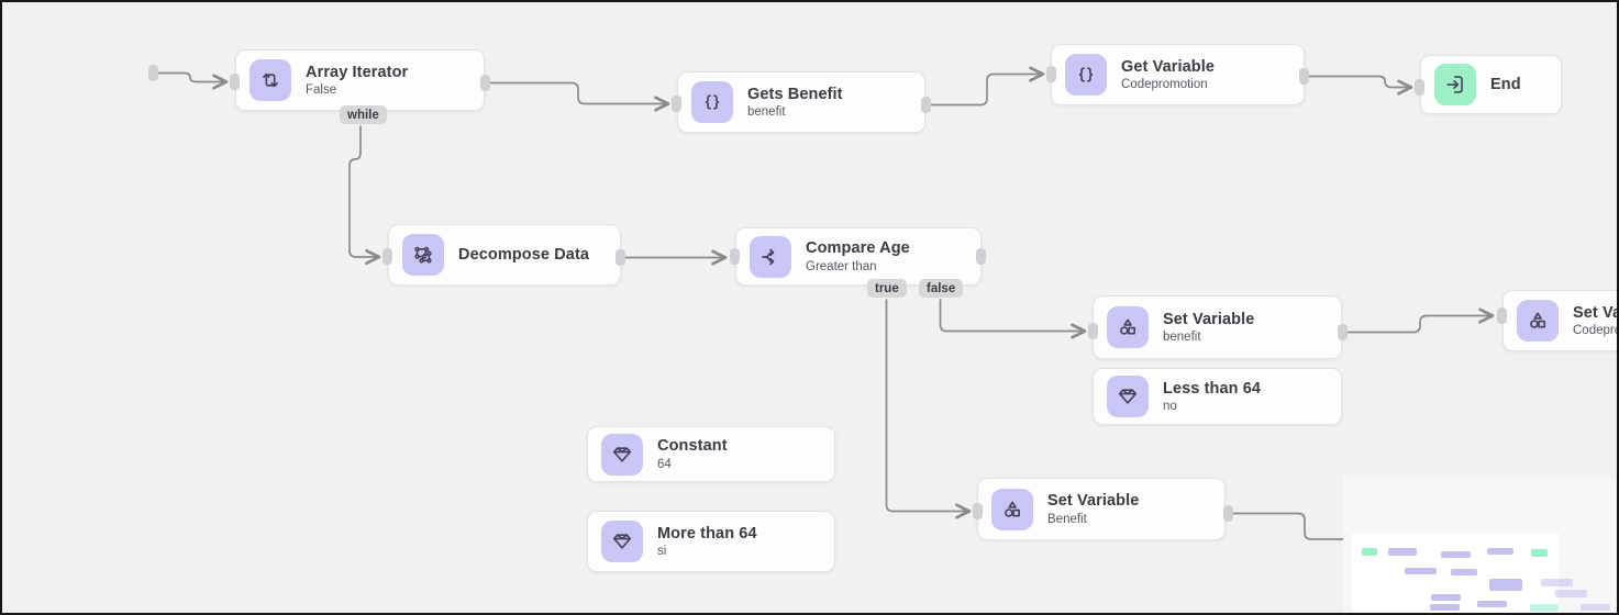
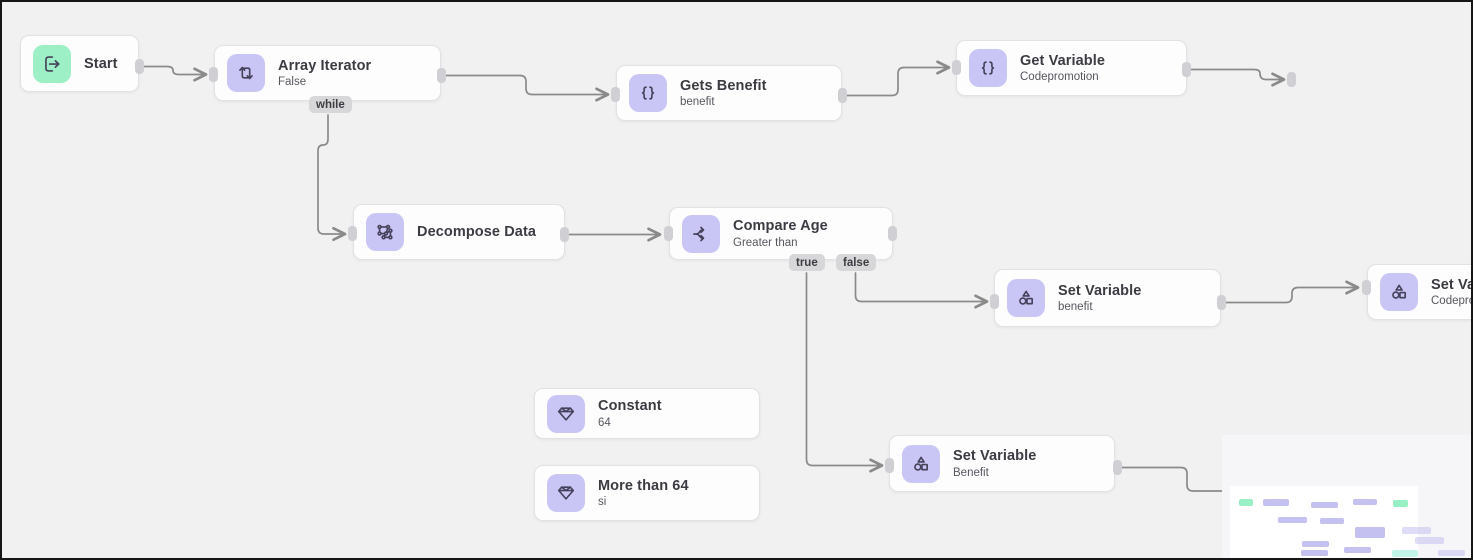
+ Start
  Array Iterator
  False
  Gets Benefit
  benefit
  Get Variable
  Codepromotion
- End
  Decompose Data
  Compare Age
  Greater than
  Set Variable
  benefit
- Less than 64
- no
  Constant
  64
  More than 64
  si
  Set Variable
  Benefit
  while
  true
  false
